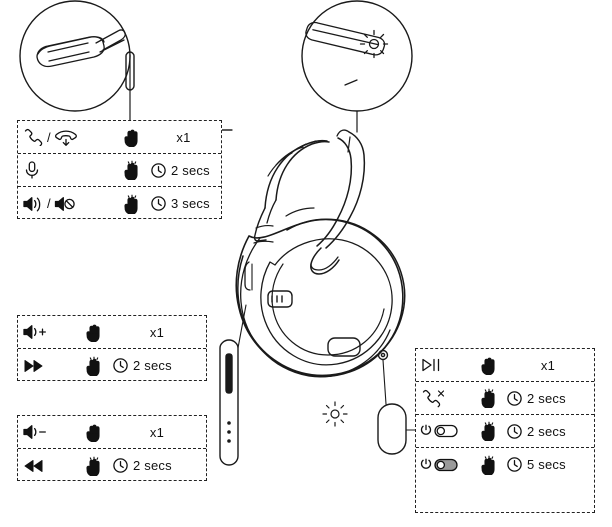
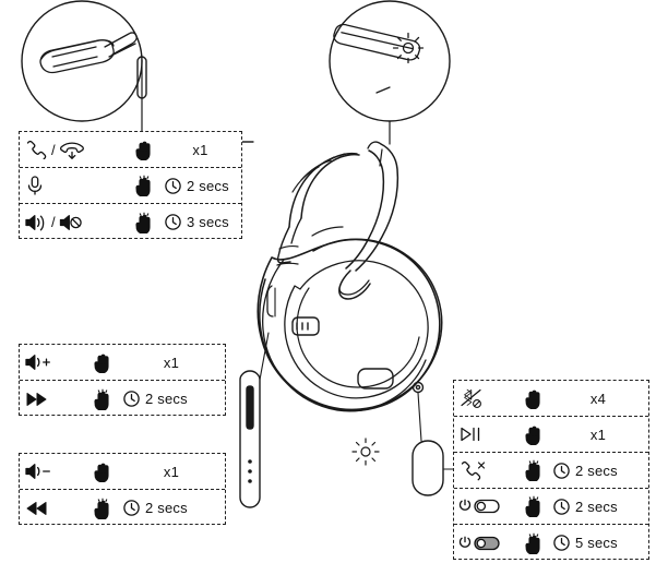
  /
  x1
  2 secs
  /
  3 secs
  x1
  2 secs
  x1
  2 secs
+ x4
  x1
  2 secs
  2 secs
  5 secs
